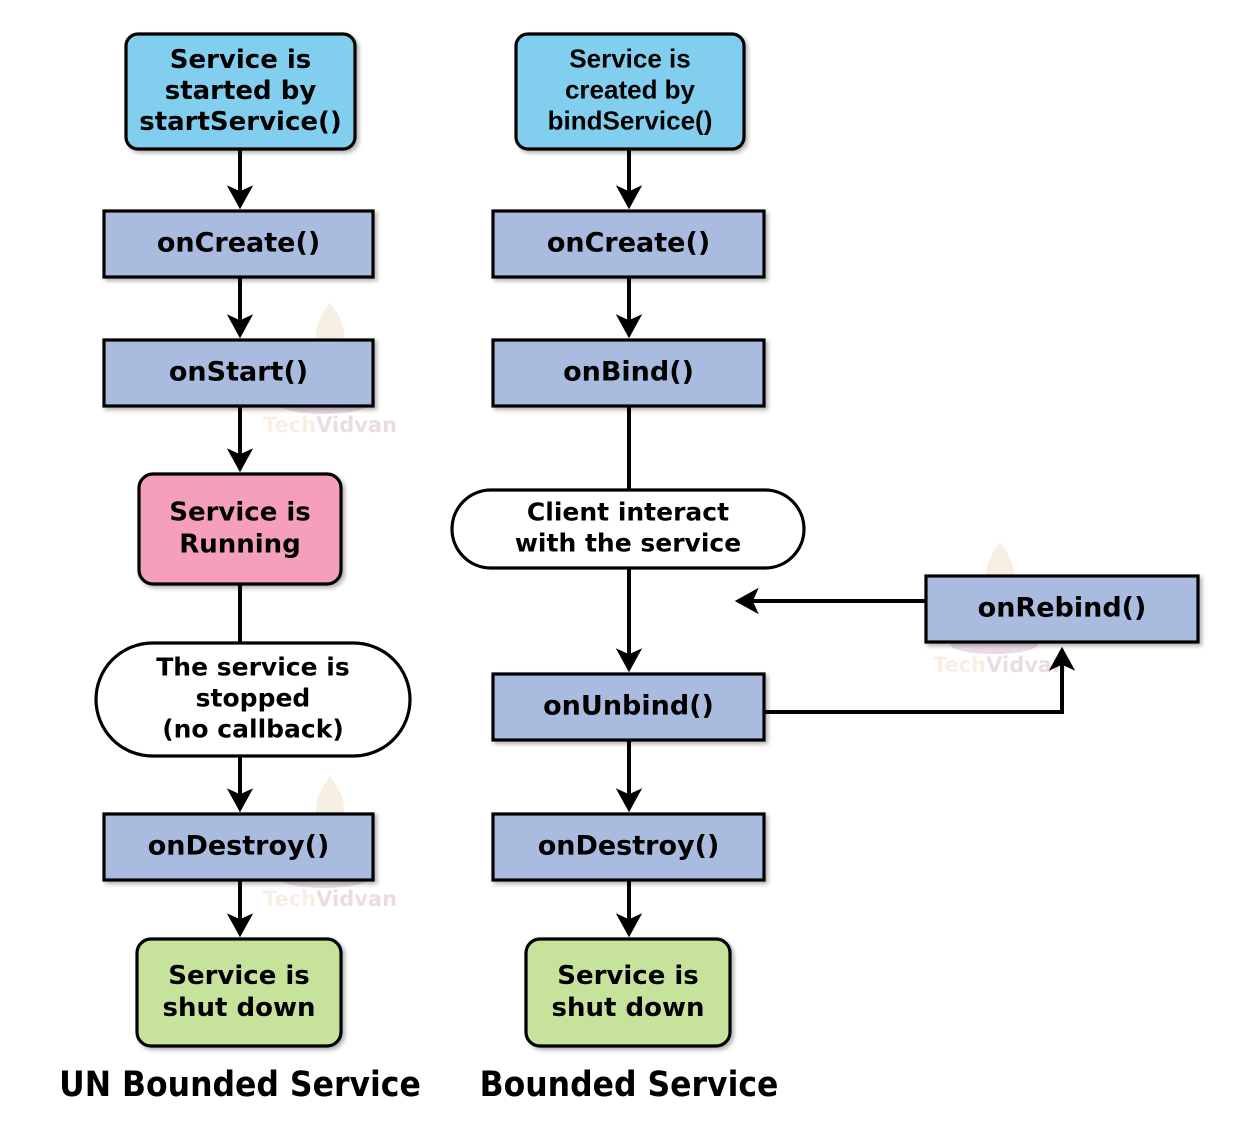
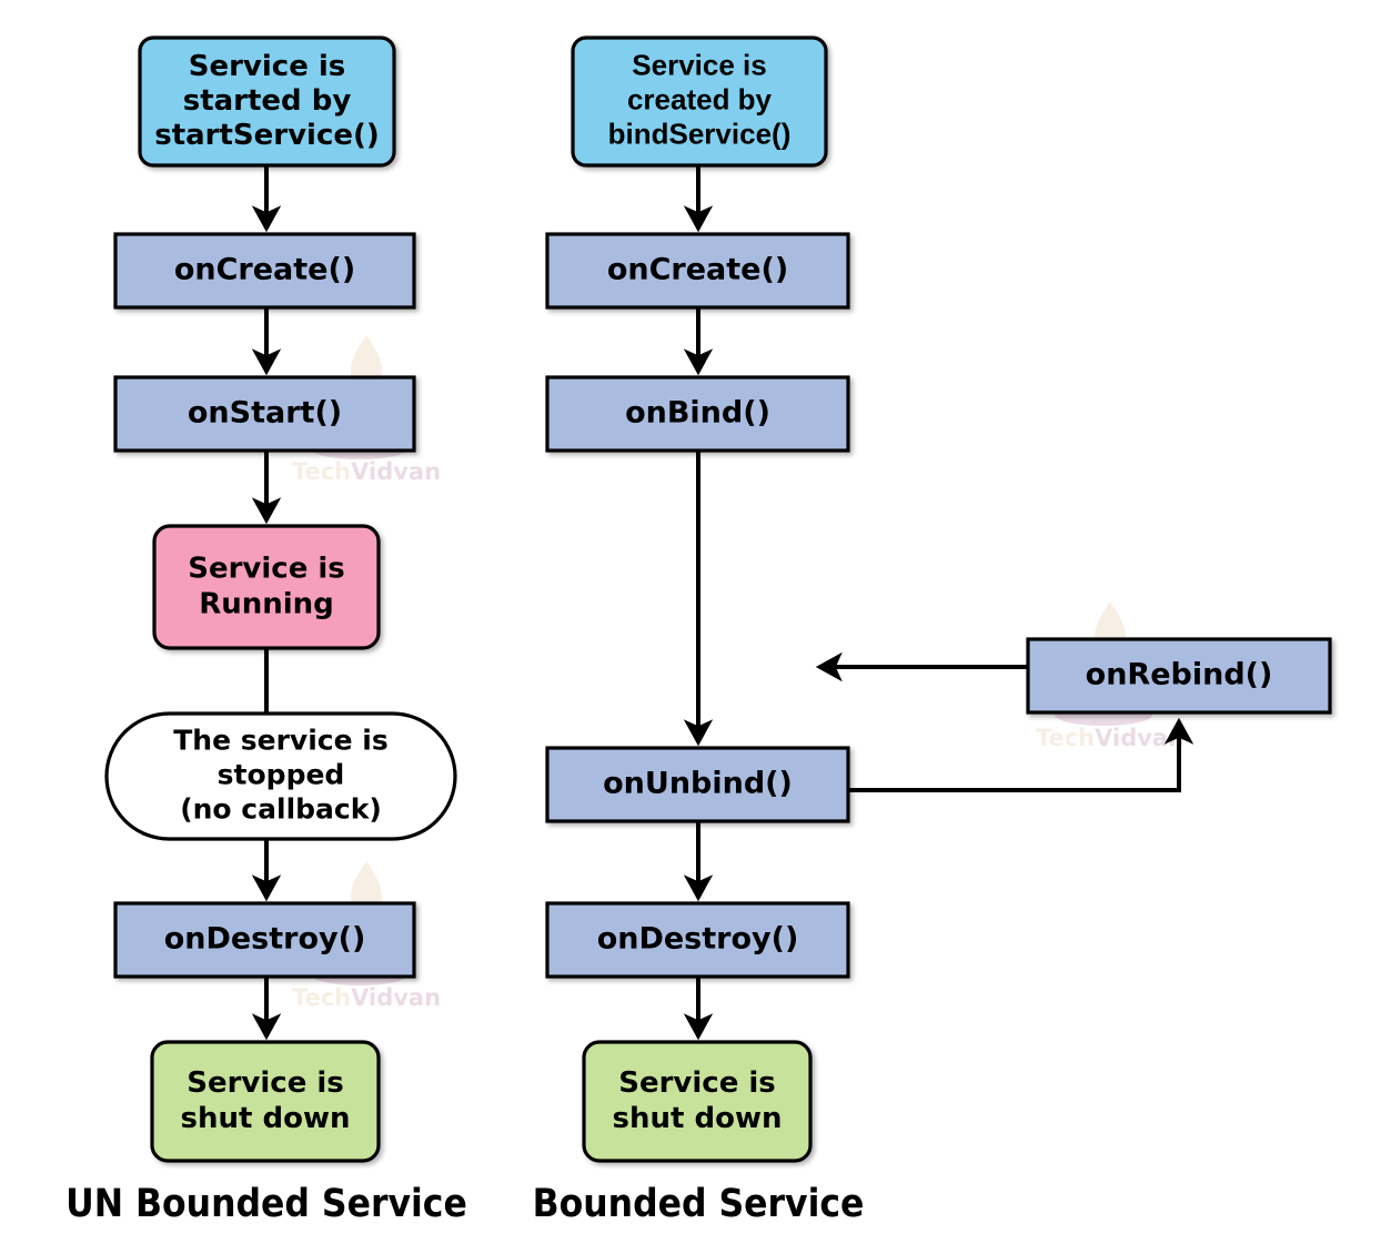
  TechVidvan
  TechVidvan
  TechVidvan
  Service is
  started by
  startService()
  onCreate()
  onStart()
  Service is
  Running
  The service is
  stopped
  (no callback)
  onDestroy()
  Service is
  shut down
  Service is
  created by
  bindService()
  onCreate()
  onBind()
- Client interact
- with the service
  onUnbind()
  onDestroy()
  Service is
  shut down
  onRebind()
  UN Bounded Service
  Bounded Service
